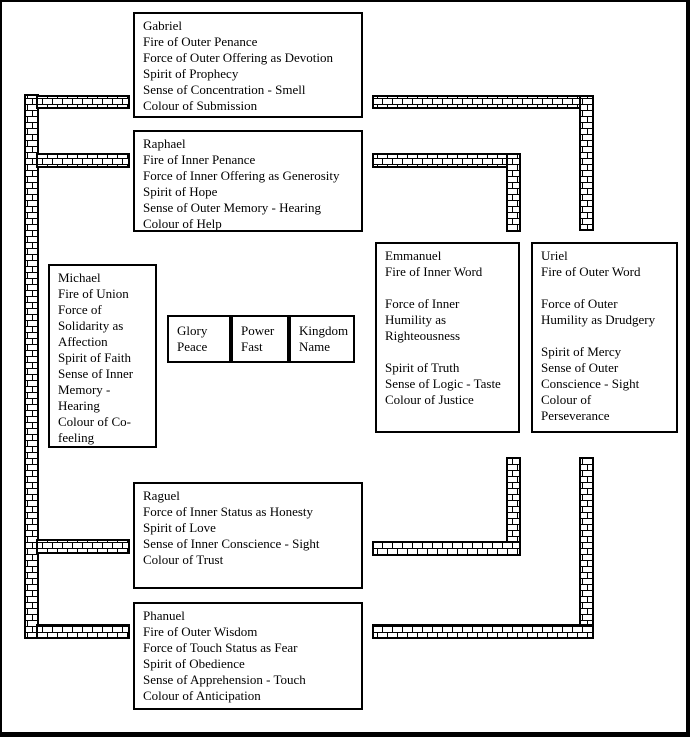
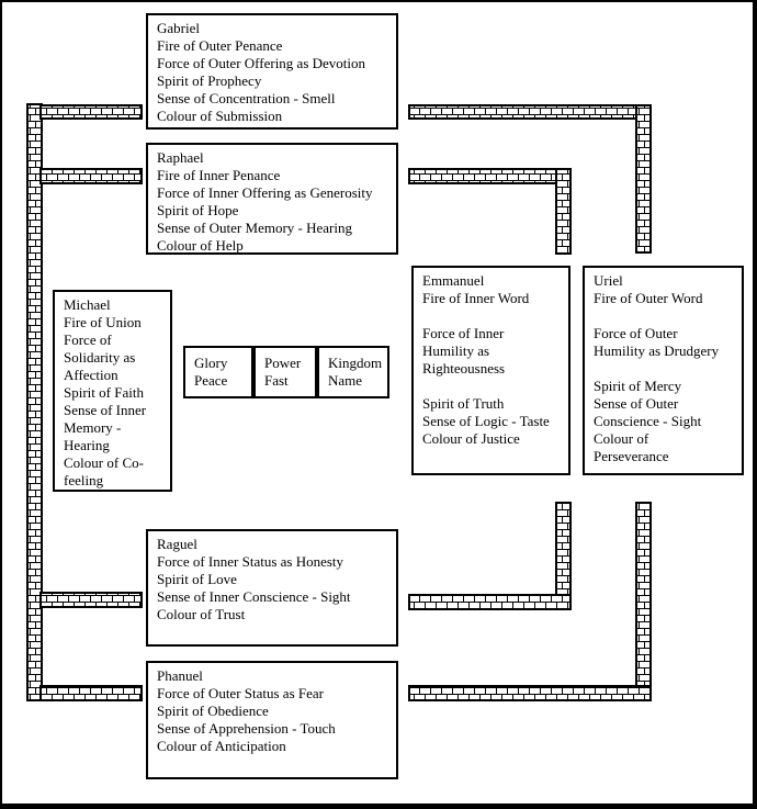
  Gabriel
  Fire of Outer Penance
  Force of Outer Offering as Devotion
  Spirit of Prophecy
  Sense of Concentration - Smell
  Colour of Submission
  Raphael
  Fire of Inner Penance
  Force of Inner Offering as Generosity
  Spirit of Hope
  Sense of Outer Memory - Hearing
  Colour of Help
  Michael
  Fire of Union
  Force of
  Solidarity as
  Affection
  Spirit of Faith
  Sense of Inner
  Memory -
  Hearing
  Colour of Co-
  feeling
  Emmanuel
  Fire of Inner Word
  Force of Inner
  Humility as
  Righteousness
  Spirit of Truth
  Sense of Logic - Taste
  Colour of Justice
  Uriel
  Fire of Outer Word
  Force of Outer
  Humility as Drudgery
  Spirit of Mercy
  Sense of Outer
  Conscience - Sight
  Colour of
  Perseverance
  Raguel
  Force of Inner Status as Honesty
  Spirit of Love
  Sense of Inner Conscience - Sight
  Colour of Trust
  Phanuel
- Fire of Outer Wisdom
- Force of Touch Status as Fear
+ Force of Outer Status as Fear
  Spirit of Obedience
  Sense of Apprehension - Touch
  Colour of Anticipation
  Glory
  Peace
  Power
  Fast
  Kingdom
  Name
